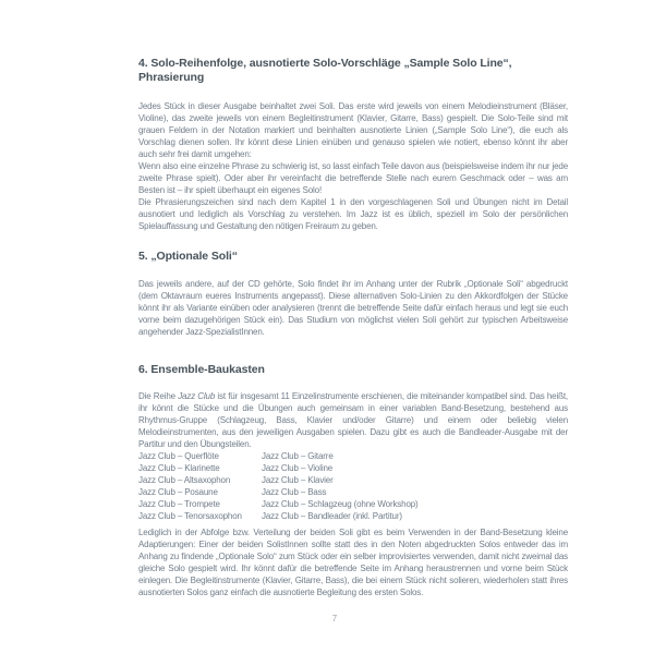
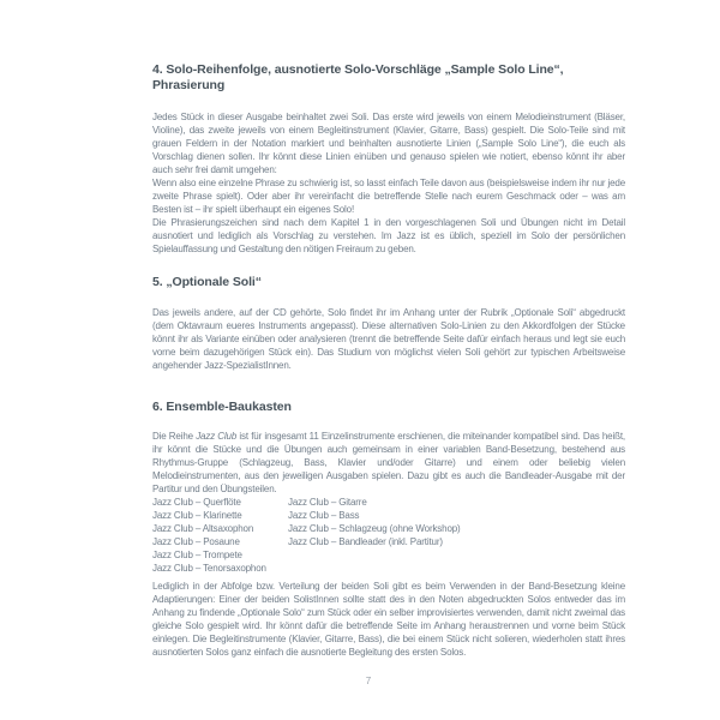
  4. Solo-Reihenfolge, ausnotierte Solo-Vorschläge „Sample Solo Line“, Phrasierung
  Jedes Stück in dieser Ausgabe beinhaltet zwei Soli. Das erste wird jeweils von einem Melodieinstrument (Bläser, Violine), das zweite jeweils von einem Begleitinstrument (Klavier, Gitarre, Bass) gespielt. Die Solo-Teile sind mit grauen Feldern in der Notation markiert und beinhalten ausnotierte Linien („Sample Solo Line“), die euch als Vorschlag dienen sollen. Ihr könnt diese Linien einüben und genauso spielen wie notiert, ebenso könnt ihr aber auch sehr frei damit umgehen:
  Wenn also eine einzelne Phrase zu schwierig ist, so lasst einfach Teile davon aus (beispielsweise indem ihr nur jede zweite Phrase spielt). Oder aber ihr vereinfacht die betreffende Stelle nach eurem Geschmack oder – was am Besten ist – ihr spielt überhaupt ein eigenes Solo!
  Die Phrasierungszeichen sind nach dem Kapitel 1 in den vorgeschlagenen Soli und Übungen nicht im Detail ausnotiert und lediglich als Vorschlag zu verstehen. Im Jazz ist es üblich, speziell im Solo der persönlichen Spielauffassung und Gestaltung den nötigen Freiraum zu geben.
  5. „Optionale Soli“
  Das jeweils andere, auf der CD gehörte, Solo findet ihr im Anhang unter der Rubrik „Optionale Soli“ abgedruckt (dem Oktavraum eueres Instruments angepasst). Diese alternativen Solo-Linien zu den Akkordfolgen der Stücke könnt ihr als Variante einüben oder analysieren (trennt die betreffende Seite dafür einfach heraus und legt sie euch vorne beim dazugehörigen Stück ein). Das Studium von möglichst vielen Soli gehört zur typischen Arbeitsweise angehender Jazz-SpezialistInnen.
  6. Ensemble-Baukasten
  Die Reihe Jazz Club ist für insgesamt 11 Einzelinstrumente erschienen, die miteinander kompatibel sind. Das heißt, ihr könnt die Stücke und die Übungen auch gemeinsam in einer variablen Band-Besetzung, bestehend aus Rhythmus-Gruppe (Schlagzeug, Bass, Klavier und/oder Gitarre) und einem oder beliebig vielen Melodieinstrumenten, aus den jeweiligen Ausgaben spielen. Dazu gibt es auch die Bandleader-Ausgabe mit der Partitur und den Übungsteilen.
  Jazz Club – Querflöte
  Jazz Club – Klarinette
  Jazz Club – Altsaxophon
  Jazz Club – Posaune
  Jazz Club – Trompete
  Jazz Club – Tenorsaxophon
  Jazz Club – Gitarre
- Jazz Club – Violine
- Jazz Club – Klavier
  Jazz Club – Bass
  Jazz Club – Schlagzeug (ohne Workshop)
  Jazz Club – Bandleader (inkl. Partitur)
  Lediglich in der Abfolge bzw. Verteilung der beiden Soli gibt es beim Verwenden in der Band-Besetzung kleine Adaptierungen: Einer der beiden SolistInnen sollte statt des in den Noten abgedruckten Solos entweder das im Anhang zu findende „Optionale Solo“ zum Stück oder ein selber improvisiertes verwenden, damit nicht zweimal das gleiche Solo gespielt wird. Ihr könnt dafür die betreffende Seite im Anhang heraustrennen und vorne beim Stück einlegen. Die Begleitinstrumente (Klavier, Gitarre, Bass), die bei einem Stück nicht solieren, wiederholen statt ihres ausnotierten Solos ganz einfach die ausnotierte Begleitung des ersten Solos.
  7
